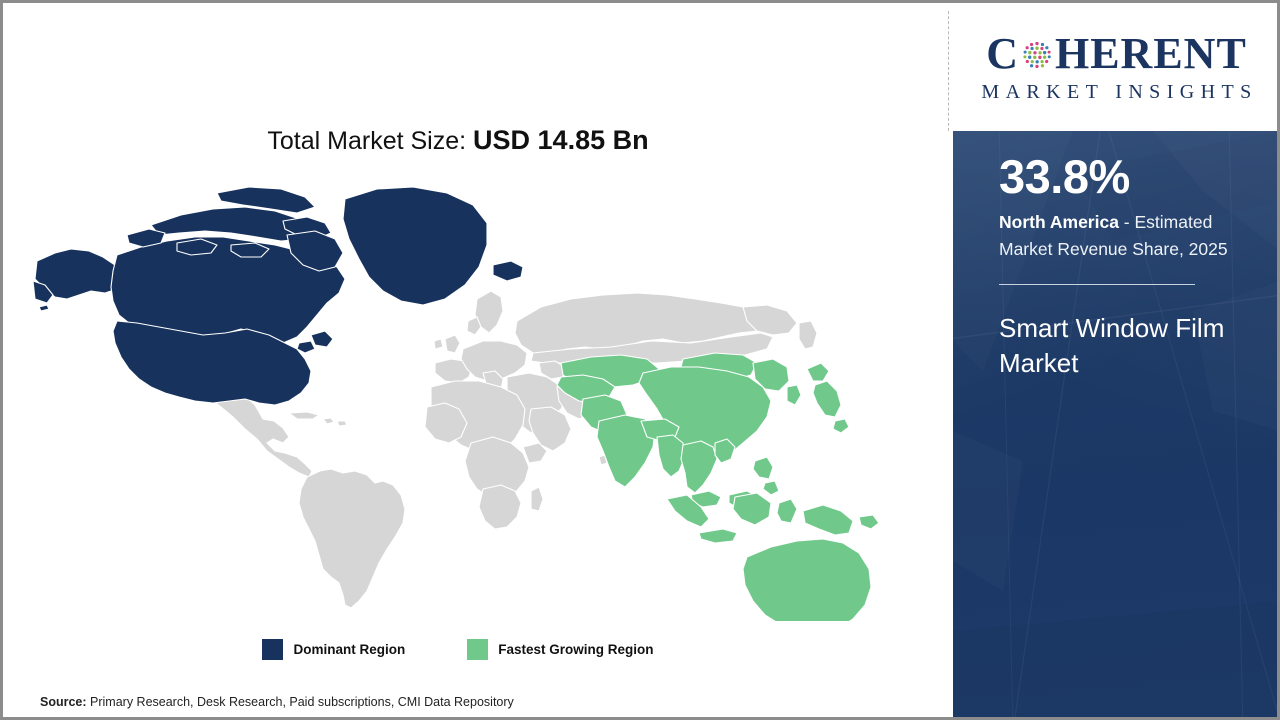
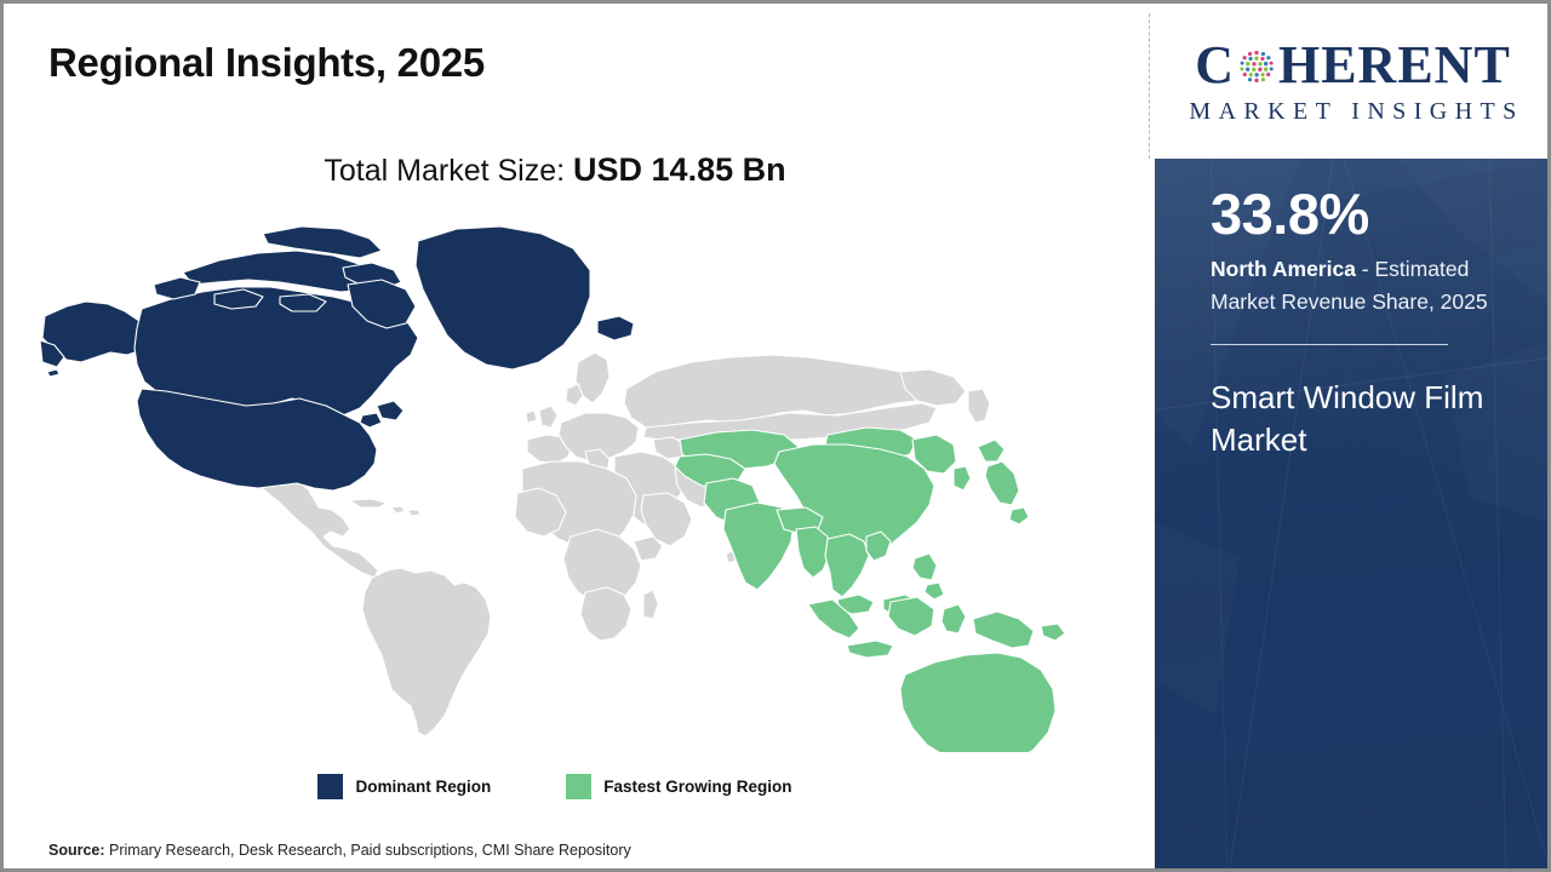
+ Regional Insights, 2025
  Total Market Size: USD 14.85 Bn
  Dominant Region
  Fastest Growing Region
- Source: Primary Research, Desk Research, Paid subscriptions, CMI Data Repository
+ Source: Primary Research, Desk Research, Paid subscriptions, CMI Share Repository
  C
  HERENT
  MARKET INSIGHTS
  33.8%
  North America - Estimated Market Revenue Share, 2025
  Smart Window Film Market
